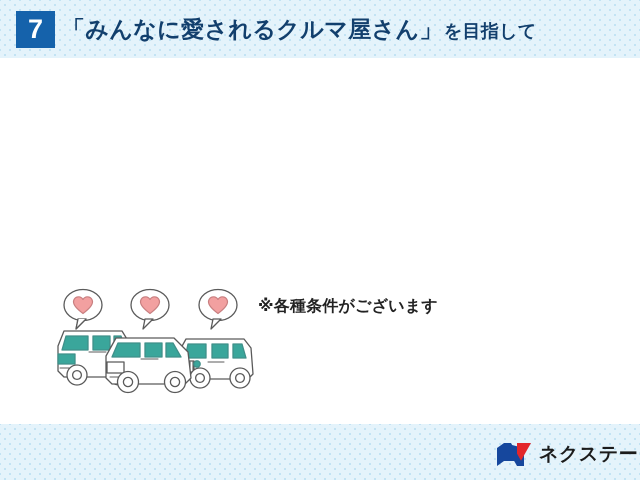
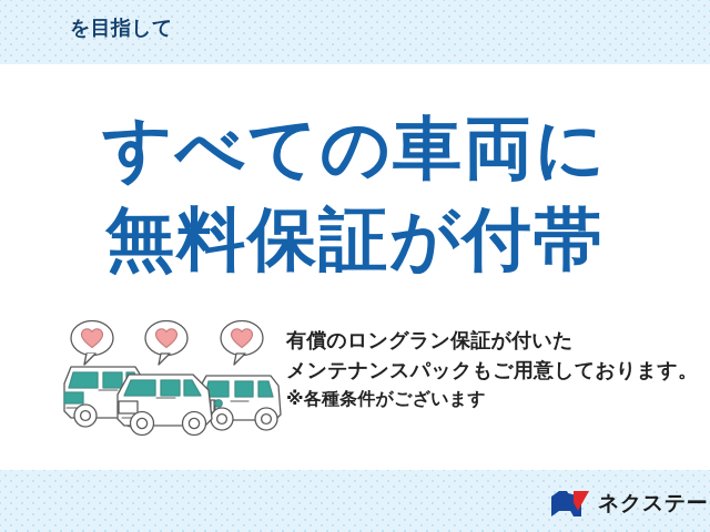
- 7
- 「みんなに愛されるクルマ屋さん」
  を目指して
+ すべての車両に
+ 無料保証が付帯
+ 有償のロングラン保証が付いた
+ メンテナンスパックもご用意しております。
  ※各種条件がございます
  ネクステー
